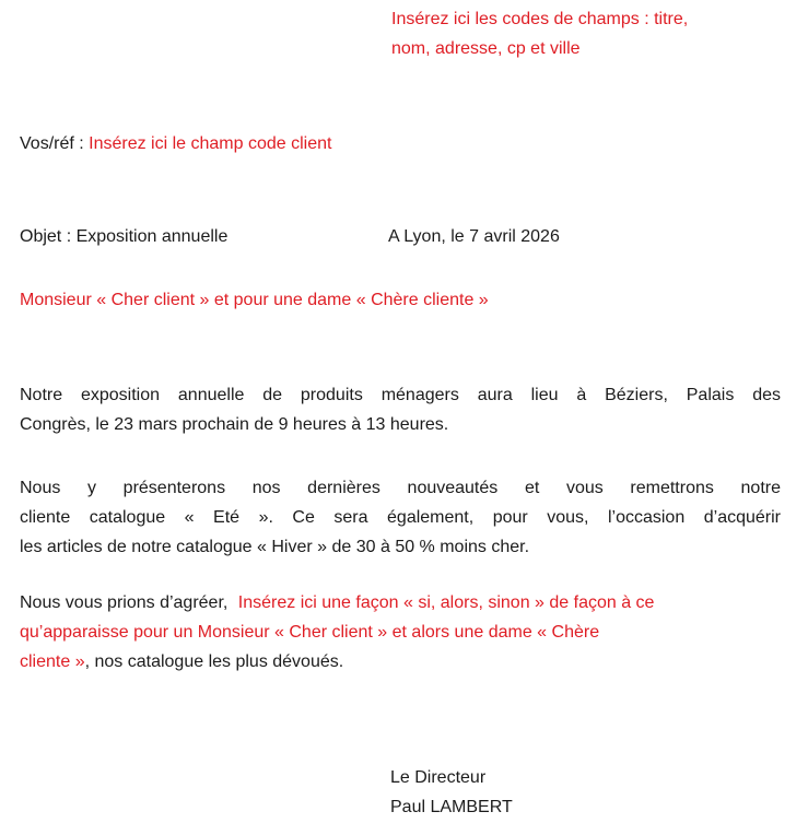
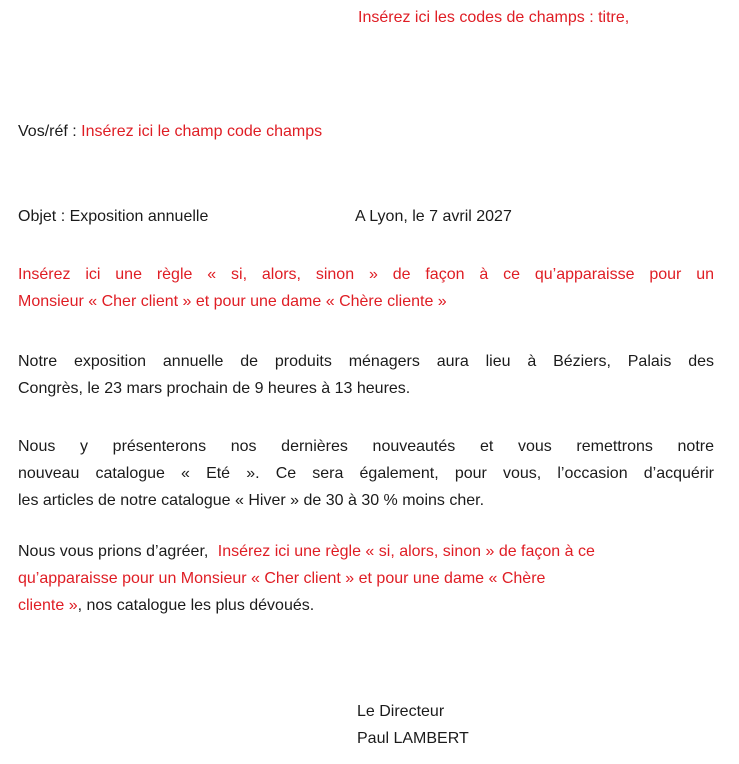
  Insérez ici les codes de champs : titre,
- nom, adresse, cp et ville
- Vos/réf : Insérez ici le champ code client
+ Vos/réf : Insérez ici le champ code champs
  Objet : Exposition annuelle
- A Lyon, le 7 avril 2026
+ A Lyon, le 7 avril 2027
+ Insérez ici une règle « si, alors, sinon » de façon à ce qu’apparaisse pour un
  Monsieur « Cher client » et pour une dame « Chère cliente »
  Notre exposition annuelle de produits ménagers aura lieu à Béziers, Palais des
  Congrès, le 23 mars prochain de 9 heures à 13 heures.
  Nous y présenterons nos dernières nouveautés et vous remettrons notre
- cliente catalogue « Eté ». Ce sera également, pour vous, l’occasion d’acquérir
+ nouveau catalogue « Eté ». Ce sera également, pour vous, l’occasion d’acquérir
- les articles de notre catalogue « Hiver » de 30 à 50 % moins cher.
+ les articles de notre catalogue « Hiver » de 30 à 30 % moins cher.
- Nous vous prions d’agréer, Insérez ici une façon « si, alors, sinon » de façon à ce
+ Nous vous prions d’agréer, Insérez ici une règle « si, alors, sinon » de façon à ce
- qu’apparaisse pour un Monsieur « Cher client » et alors une dame « Chère
+ qu’apparaisse pour un Monsieur « Cher client » et pour une dame « Chère
  cliente », nos catalogue les plus dévoués.
  Le Directeur
  Paul LAMBERT
